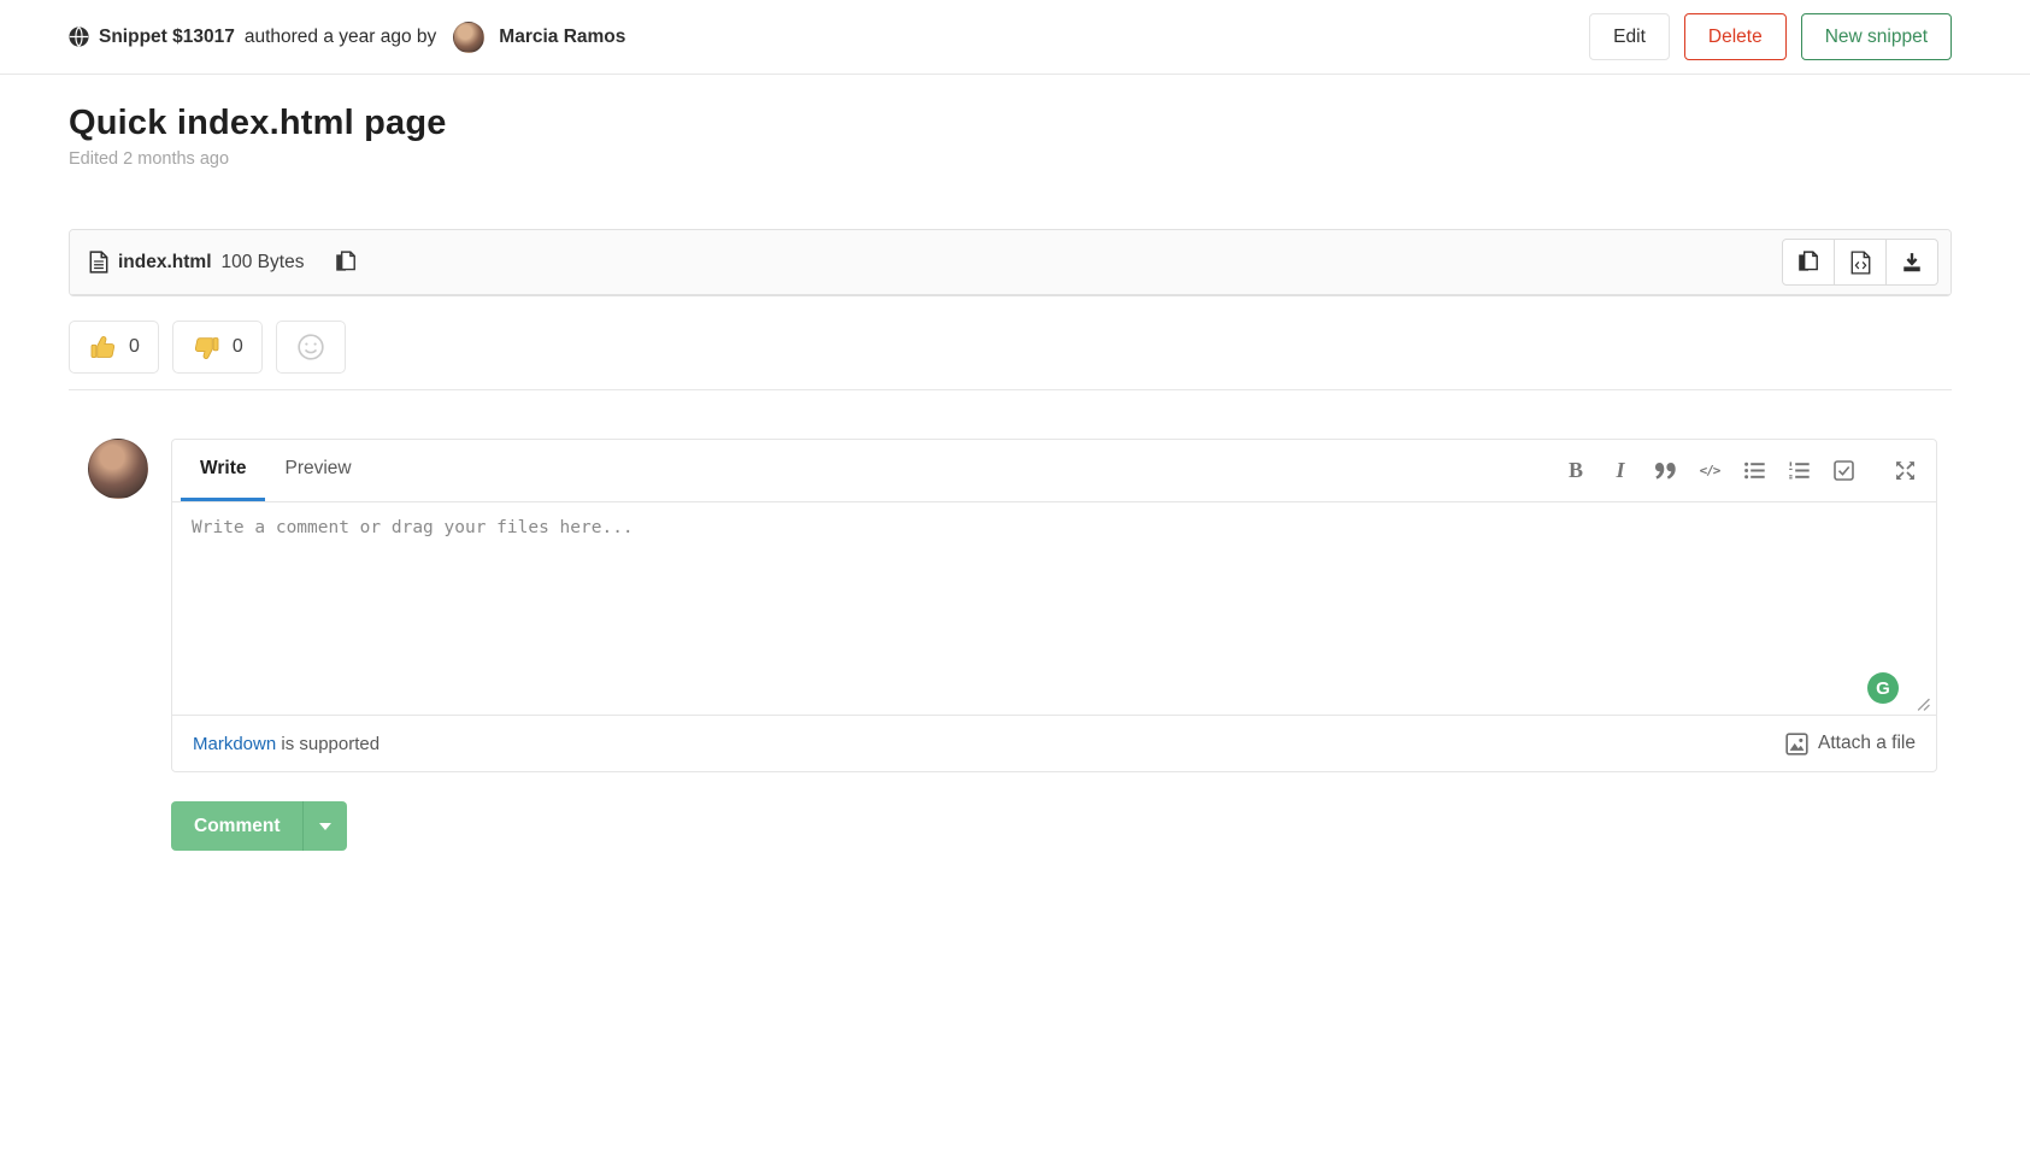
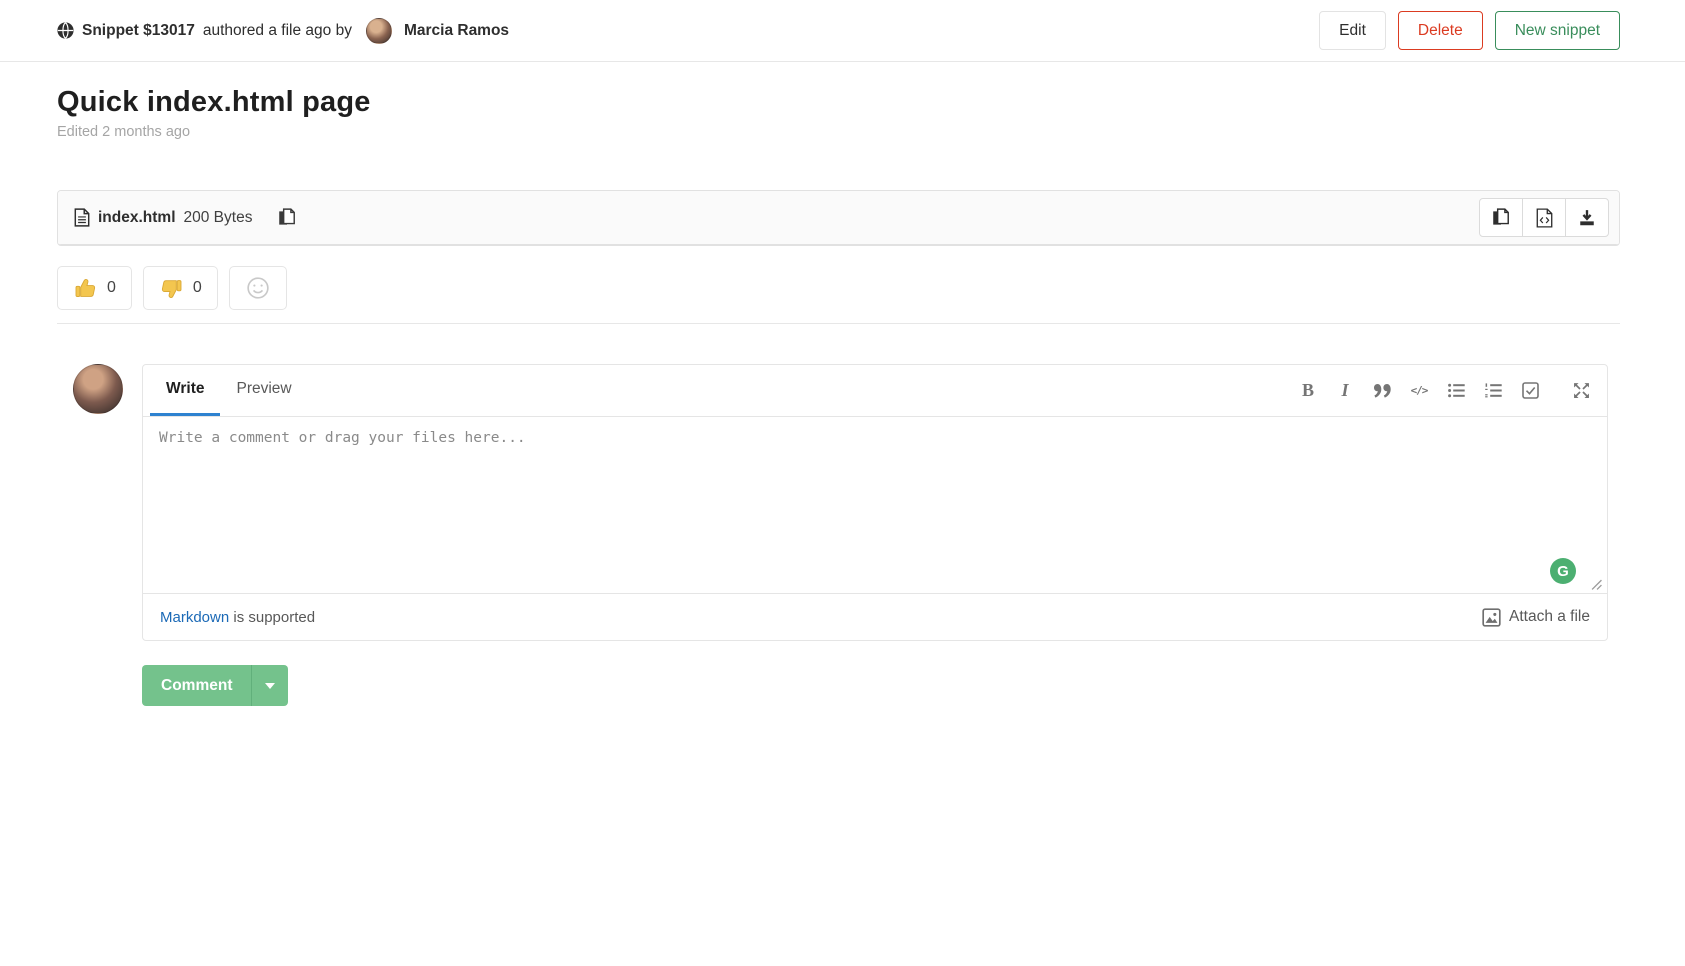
  Snippet $13017
- authored a year ago by
+ authored a file ago by
  Marcia Ramos
  Edit
  Delete
  New snippet
  Quick index.html page
  Edited 2 months ago
  index.html
- 100 Bytes
+ 200 Bytes
  0
  0
  Write
  Preview
  B
  I
  </>
  Write a comment or drag your files here...
  G
  Markdown is supported
  Attach a file
  Comment
